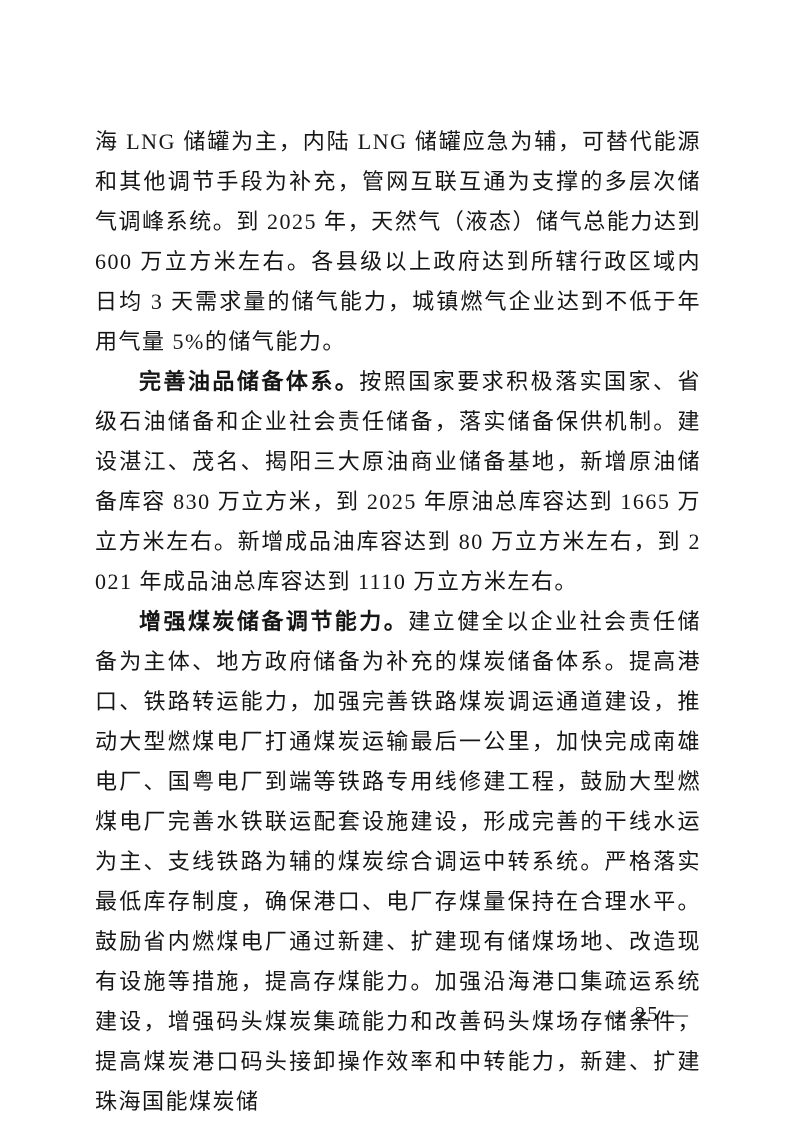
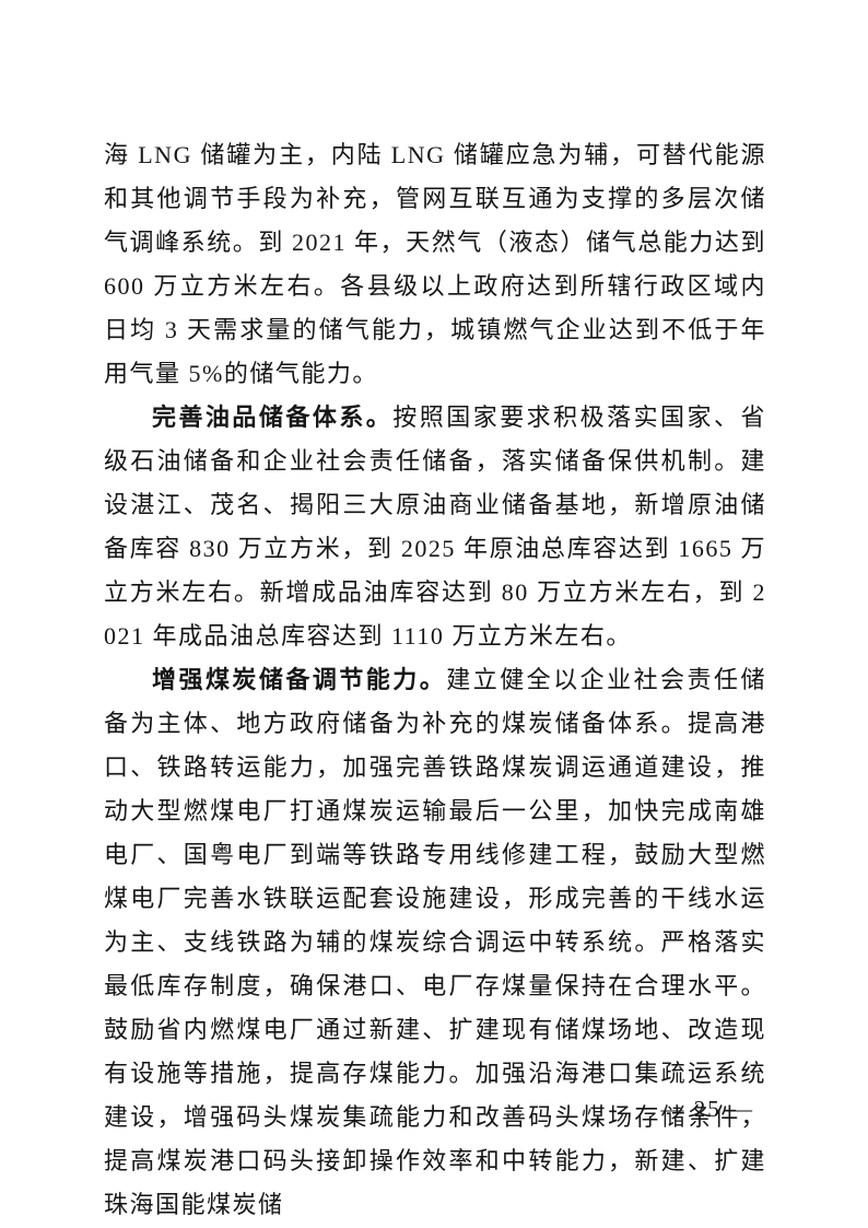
- 海 LNG 储罐为主，内陆 LNG 储罐应急为辅，可替代能源和其他调节手段为补充，管网互联互通为支撑的多层次储气调峰系统。到 2025 年，天然气（液态）储气总能力达到 600 万立方米左右。各县级以上政府达到所辖行政区域内日均 3 天需求量的储气能力，城镇燃气企业达到不低于年用气量 5%的储气能力。
+ 海 LNG 储罐为主，内陆 LNG 储罐应急为辅，可替代能源和其他调节手段为补充，管网互联互通为支撑的多层次储气调峰系统。到 2021 年，天然气（液态）储气总能力达到 600 万立方米左右。各县级以上政府达到所辖行政区域内日均 3 天需求量的储气能力，城镇燃气企业达到不低于年用气量 5%的储气能力。
  完善油品储备体系。按照国家要求积极落实国家、省级石油储备和企业社会责任储备，落实储备保供机制。建设湛江、茂名、揭阳三大原油商业储备基地，新增原油储备库容 830 万立方米，到 2025 年原油总库容达到 1665 万立方米左右。新增成品油库容达到 80 万立方米左右，到 2021 年成品油总库容达到 1110 万立方米左右。
  增强煤炭储备调节能力。建立健全以企业社会责任储备为主体、地方政府储备为补充的煤炭储备体系。提高港口、铁路转运能力，加强完善铁路煤炭调运通道建设，推动大型燃煤电厂打通煤炭运输最后一公里，加快完成南雄电厂、国粤电厂到端等铁路专用线修建工程，鼓励大型燃煤电厂完善水铁联运配套设施建设，形成完善的干线水运为主、支线铁路为辅的煤炭综合调运中转系统。严格落实最低库存制度，确保港口、电厂存煤量保持在合理水平。鼓励省内燃煤电厂通过新建、扩建现有储煤场地、改造现有设施等措施，提高存煤能力。加强沿海港口集疏运系统建设，增强码头煤炭集疏能力和改善码头煤场存储条件，提高煤炭港口码头接卸操作效率和中转能力，新建、扩建珠海国能煤炭储
  — 25 —
